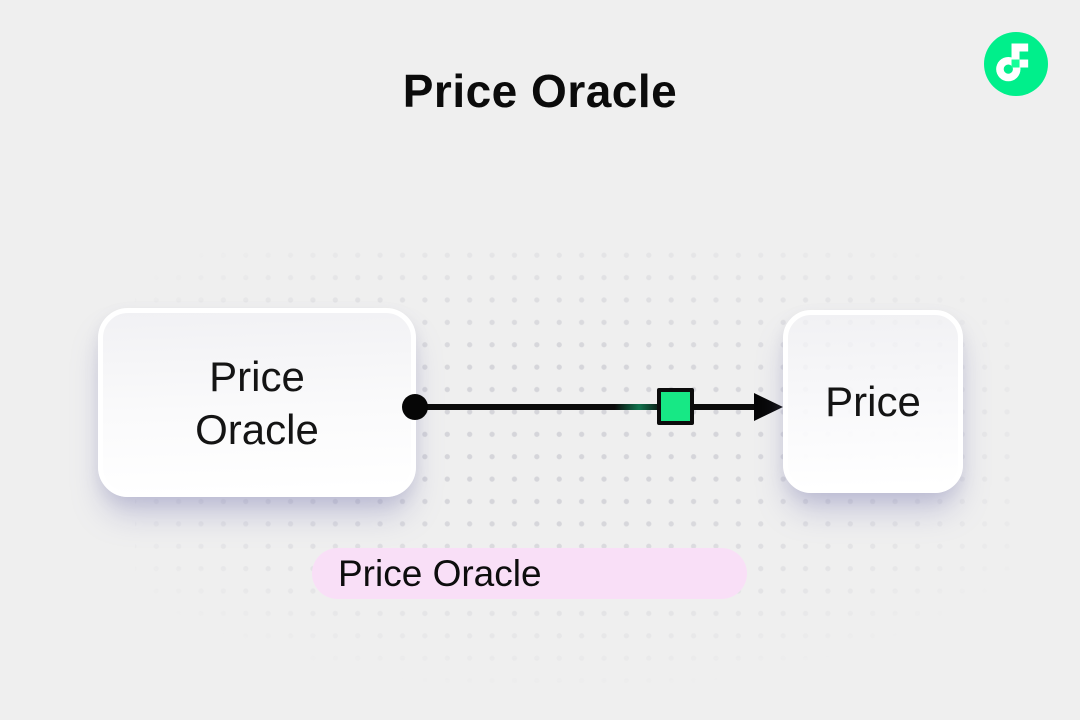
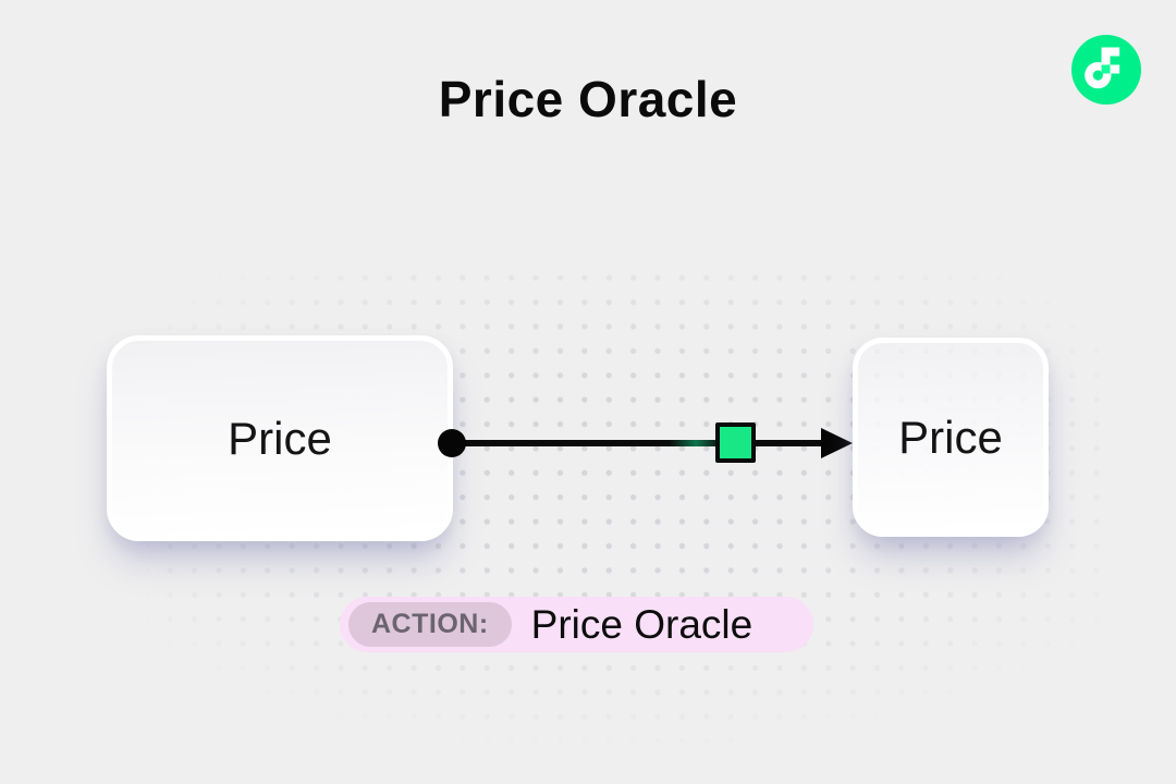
  Price Oracle
  Price
- Oracle
  Price
+ ACTION:
  Price Oracle
